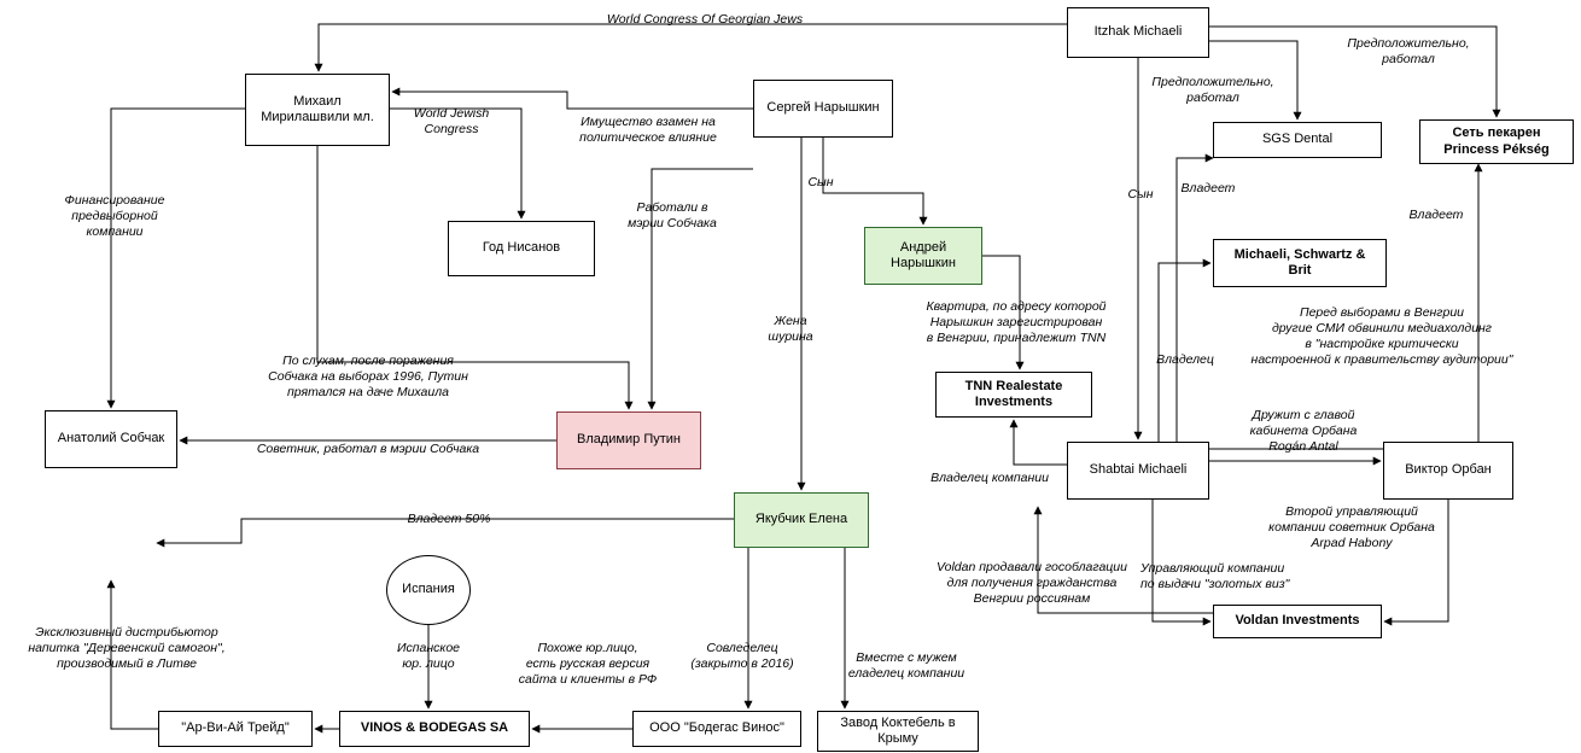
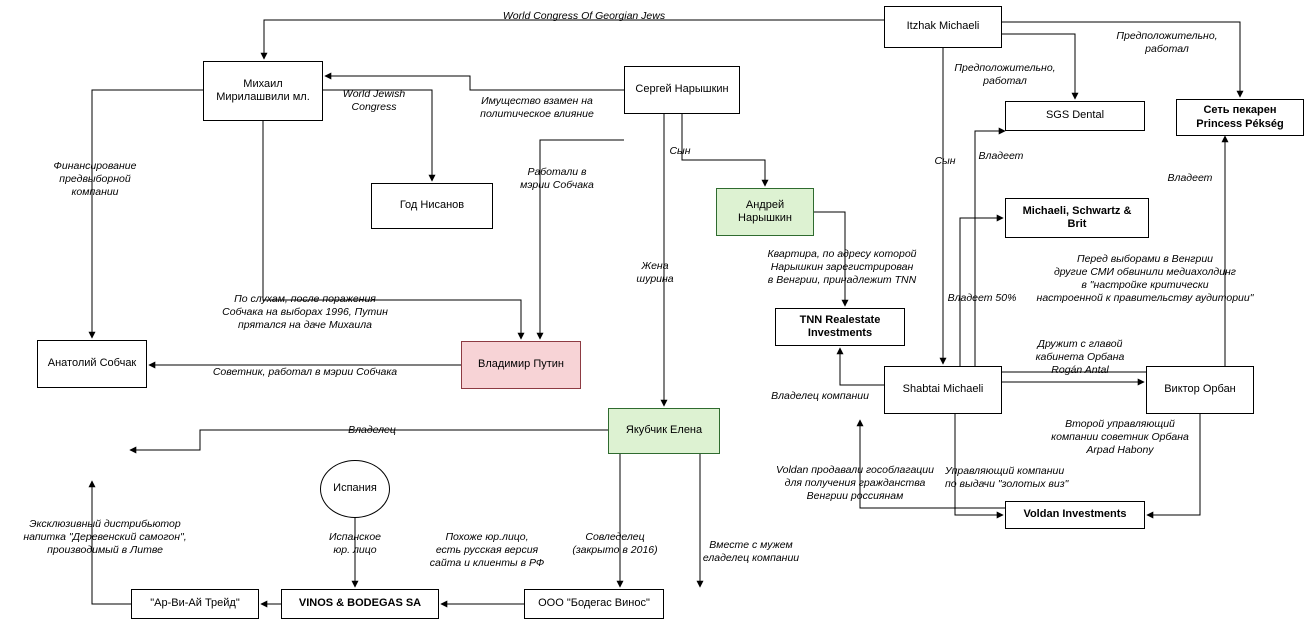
  Itzhak Michaеli
  Михаил
  Мирилашвили мл.
  Сергей Нарышкин
  SGS Dental
  Сеть пекарен
  Princess Pékség
  Год Нисанов
  Андрей Нарышкин
  Michaeli, Schwartz &
  Brit
  TNN Realestate
  Investments
  Анатолий Собчак
  Владимир Путин
  Shabtai Michaеli
  Виктор Орбан
  Якубчик Елена
  Испания
  Voldan Investments
  "Ар-Ви-Ай Трейд"
  VINOS & BODEGAS SA
  ООО "Бодегас Винос"
- Завод Коктебель в
- Крыму
  World Congress Of Georgian Jews
  Предположительно,
  работал
  Предположительно,
  работал
  World Jewish
  Congress
  Имущество взамен на
  политическое влияние
  Финансирование
  предвыборной
  компании
  Работали в
  мэрии Собчака
  Сын
  Владеет
  Владеет
  Сын
  Квартира, по адресу которой
  Нарышкин зарегистрирован
  в Венгрии, принадлежит TNN
  Жена
  шурина
  Перед выборами в Венгрии
  другие СМИ обвинили медиахолдинг
  в "настройке критически
  настроенной к правительству аудитории"
  По слухам, после поражения
  Собчака на выборах 1996, Путин
  прятался на даче Михаила
- Владелец
+ Владеет 50%
  Дружит с главой
  кабинета Орбана
  Rogán Antal
  Советник, работал в мэрии Собчака
  Владелец компании
  Второй управляющий
  компании советник Орбана
  Arpad Habony
- Владеет 50%
+ Владелец
  Voldan продавали гособлагации
  для получения гражданства
  Венгрии россиянам
  Управляющий компании
  по выдачи "золотых виз"
  Испанское
  юр. лицо
  Похоже юр.лицо,
  есть русская версия
  сайта и клиенты в РФ
  Совледелец
  (закрыто в 2016)
  Вместе с мужем
  еладелец компании
  Эксклюзивный дистрибьютор
  напитка "Деревенский самогон",
  производимый в Литве
